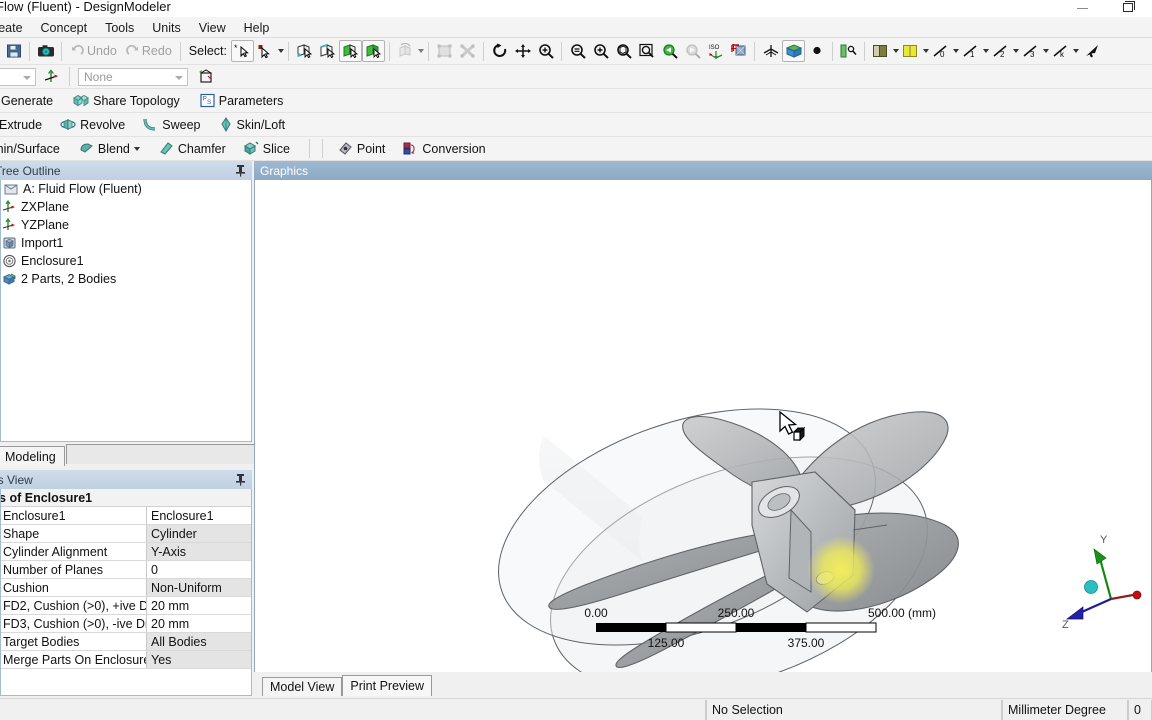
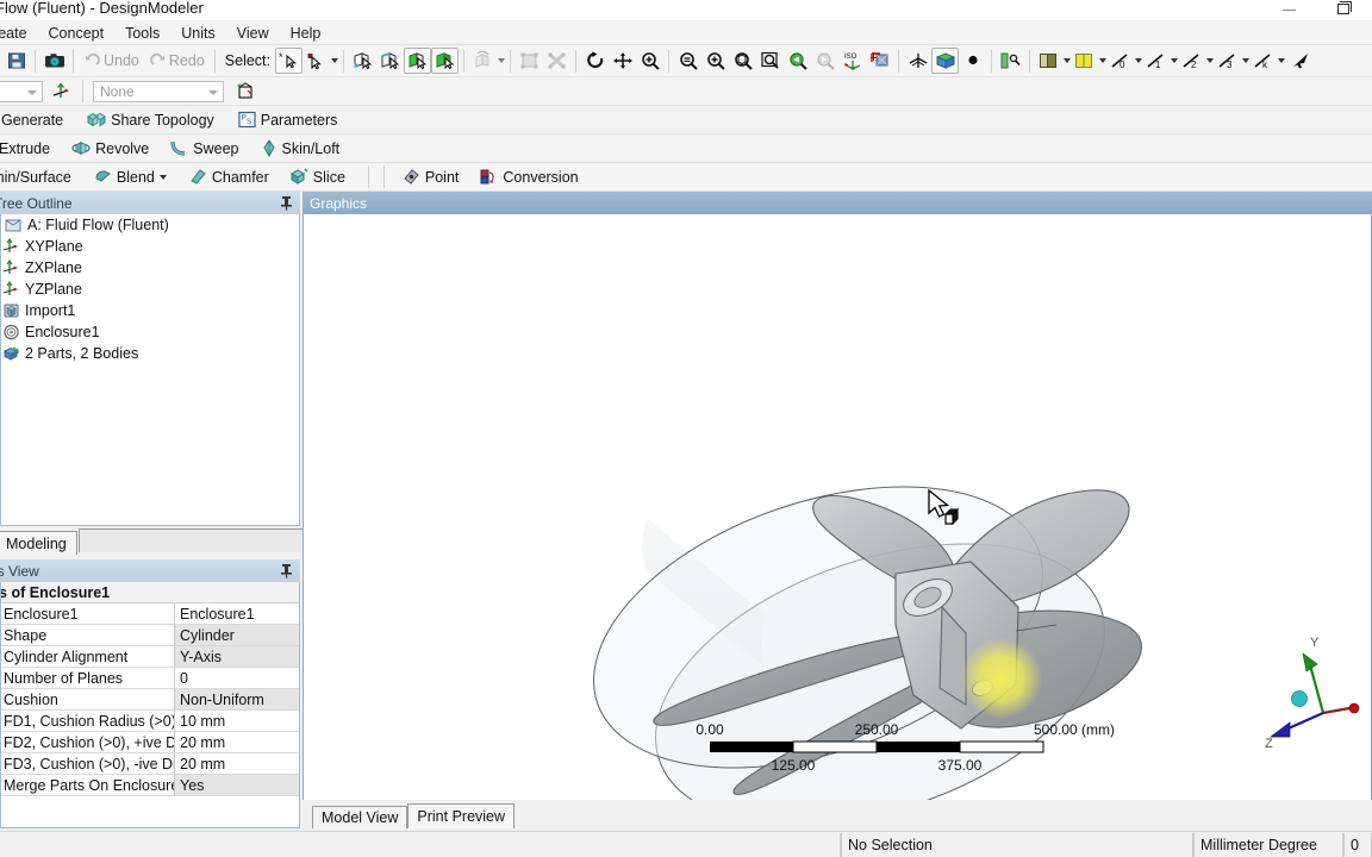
  low (Fluent) - DesignModeler
  Concept
  Tools
  Units
  View
  Help
  Undo
  Redo
  Select:
  *
  0
  1
  2
  3
  k
  None
  Generate
  Share Topology
  Parameters
  Extrude
  Revolve
  Sweep
  Skin/Loft
  hin/Surface
  Blend
  Chamfer
  Slice
  Point
  Conversion
  ree Outline
  A: Fluid Flow (Fluent)
+ XYPlane
  ZXPlane
  YZPlane
  Import1
  Enclosure1
  2 Parts, 2 Bodies
  Modeling
  Enclosure1
  Enclosure1
  Shape
  Cylinder
  Cylinder Alignment
  Y-Axis
  Number of Planes
  0
  Cushion
  Non-Uniform
+ FD1, Cushion Radius (>0)
+ 10 mm
  FD2, Cushion (>0), +ive D
  20 mm
  FD3, Cushion (>0), -ive D
  20 mm
- Target Bodies
- All Bodies
  Merge Parts On Enclosur
  Yes
  Graphics
  Y
  Z
  0.00
  250.00
  500.00 (mm)
  125.00
  375.00
  Model View
  Print Preview
  No Selection
  Millimeter Degree
  0
